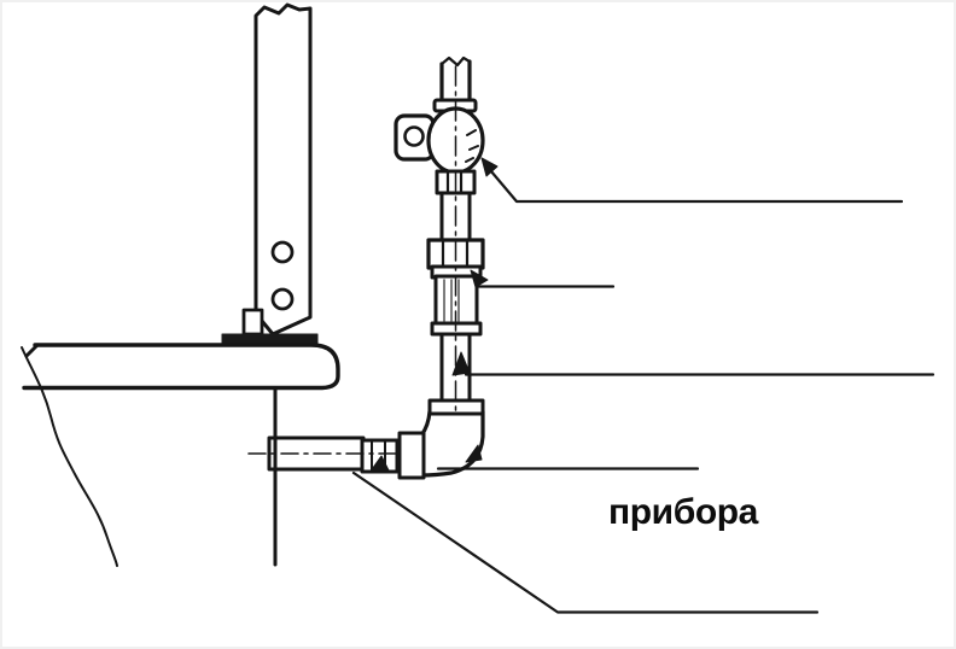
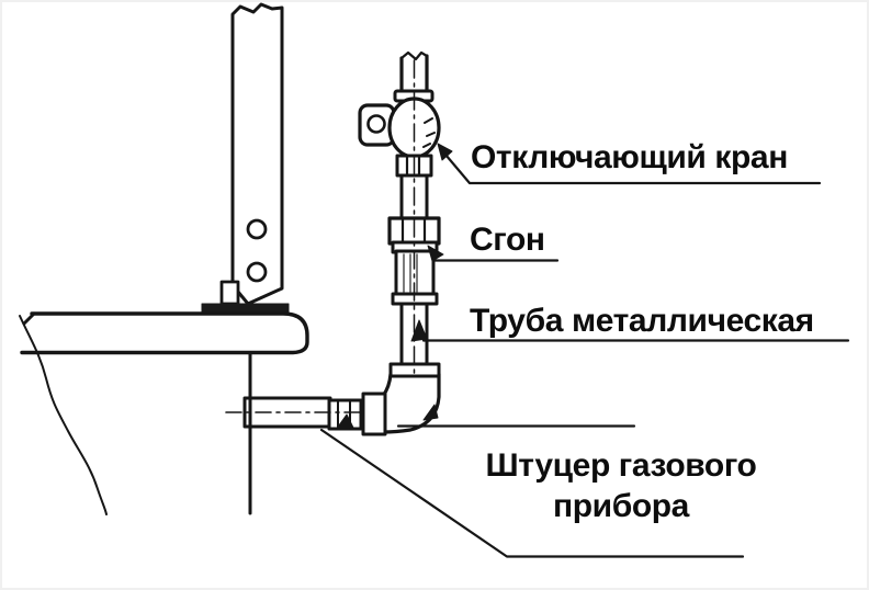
+ Отключающий кран
+ Сгон
+ Труба металлическая
+ Штуцер газового
  прибора
